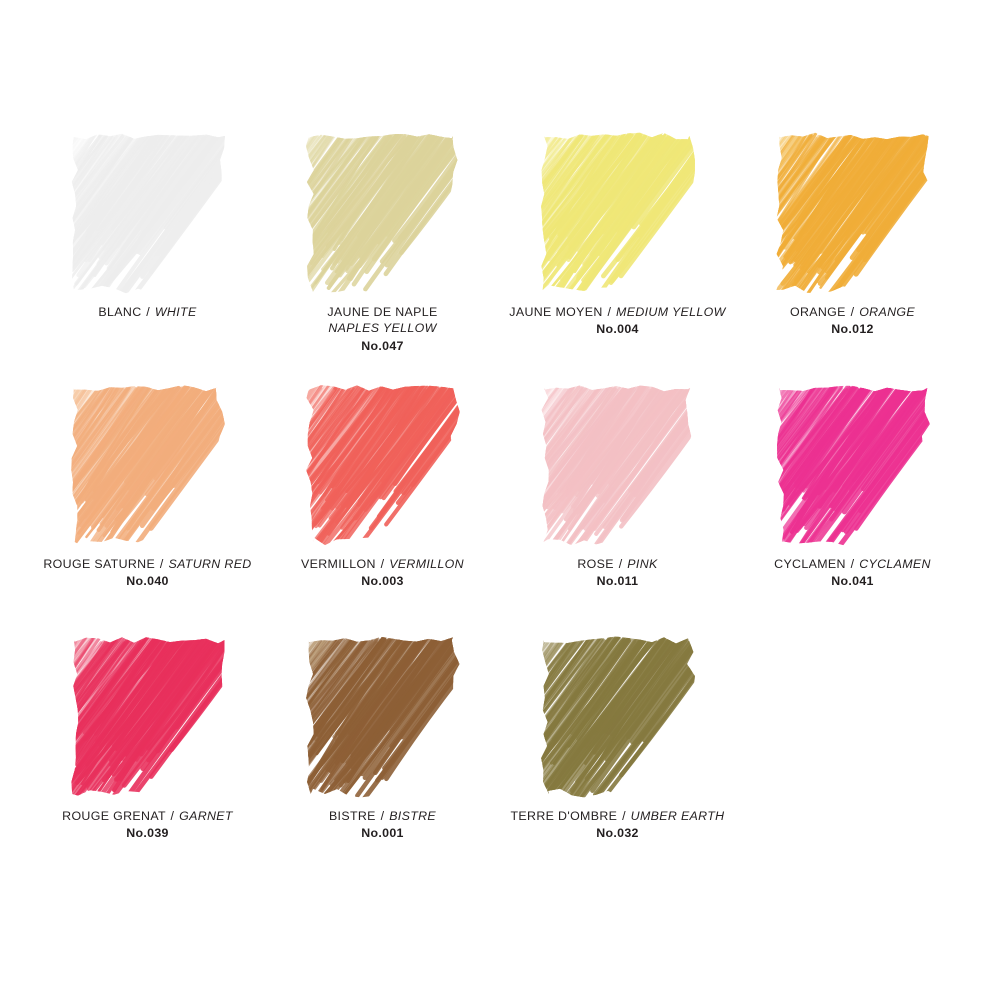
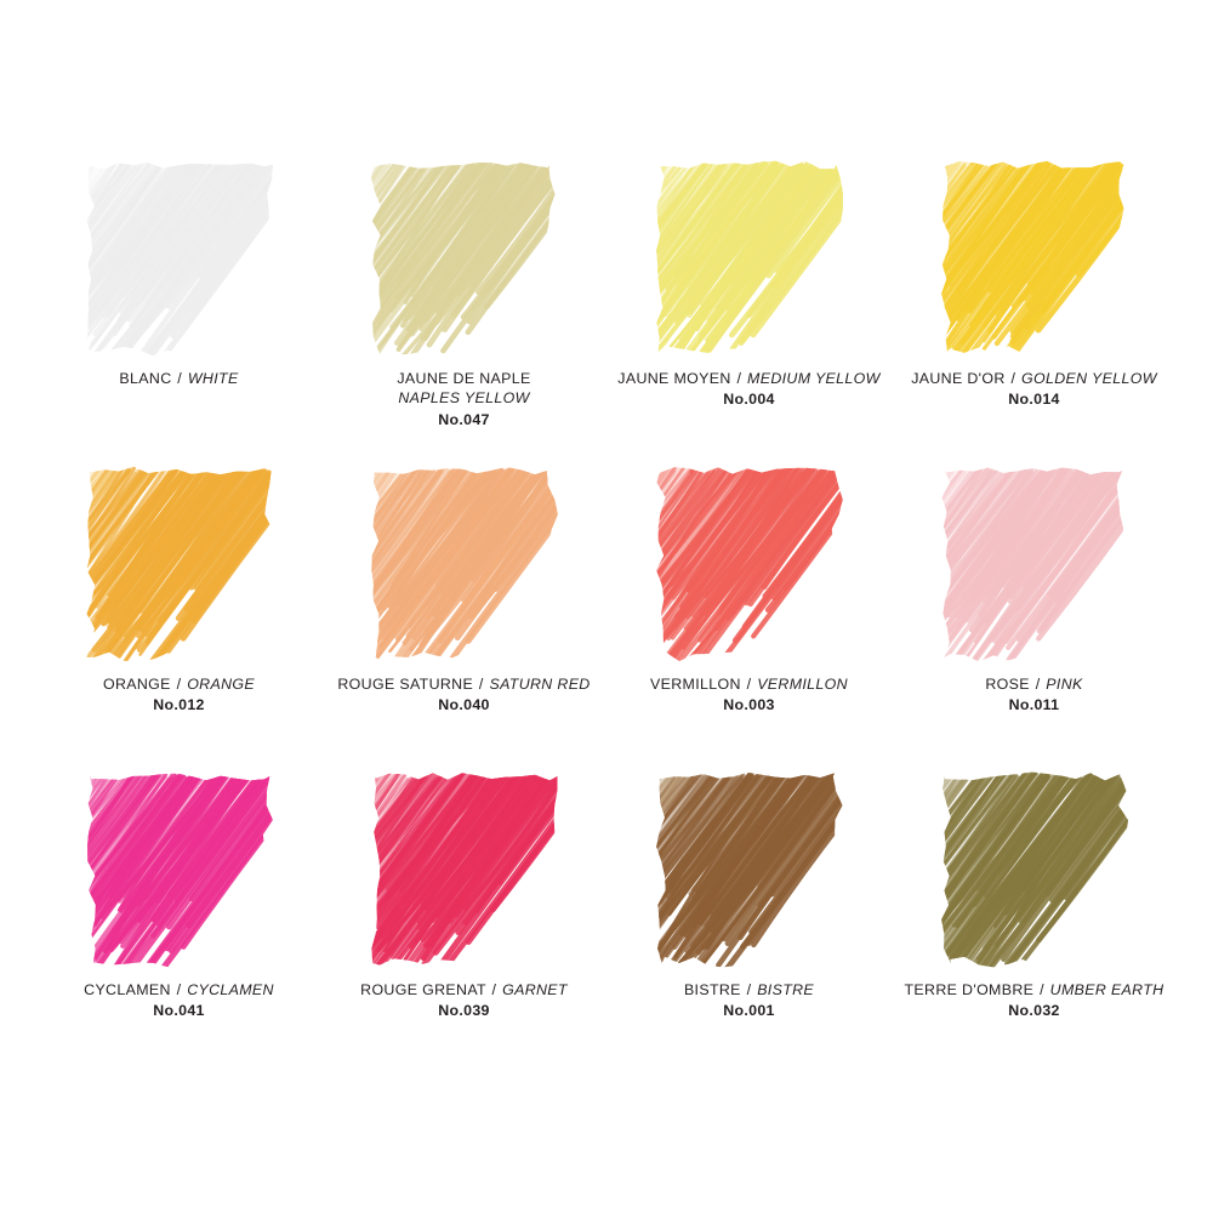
  BLANC / WHITE
  JAUNE DE NAPLE
  NAPLES YELLOW
  No.047
  JAUNE MOYEN / MEDIUM YELLOW
  No.004
+ JAUNE D'OR / GOLDEN YELLOW
+ No.014
  ORANGE / ORANGE
  No.012
  ROUGE SATURNE / SATURN RED
  No.040
  VERMILLON / VERMILLON
  No.003
  ROSE / PINK
  No.011
  CYCLAMEN / CYCLAMEN
  No.041
  ROUGE GRENAT / GARNET
  No.039
  BISTRE / BISTRE
  No.001
  TERRE D'OMBRE / UMBER EARTH
  No.032
